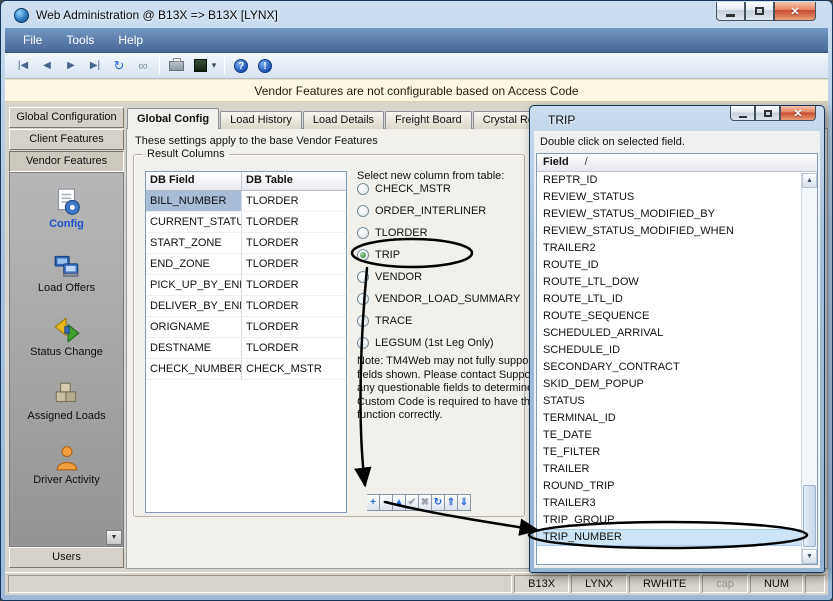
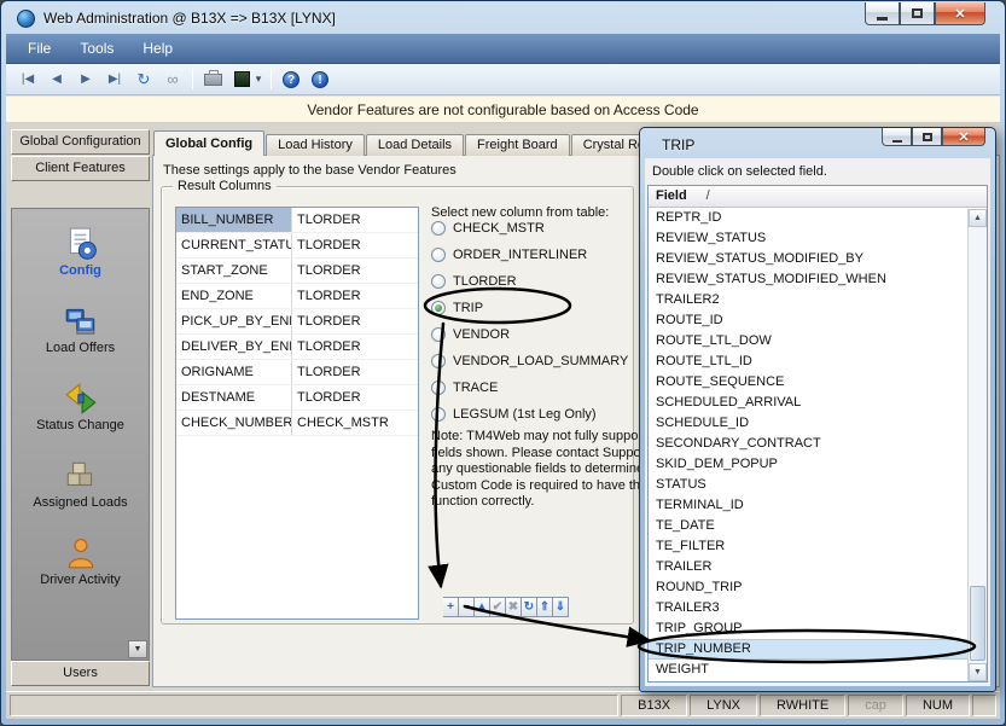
  Web Administration @ B13X => B13X [LYNX]
  ✕
  File
  Tools
  Help
  |◀
  ◀
  ▶
  ▶|
  ↻
  ∞
  ▾
  ?
  !
  Vendor Features are not configurable based on Access Code
  B13X
  LYNX
  RWHITE
  cap
  NUM
  Global Configuration
  Client Features
- Vendor Features
  Config
  Load Offers
  Status Change
  Assigned Loads
  Driver Activity
  Users
  Global Config
  Load History
  Load Details
  Freight Board
  These settings apply to the base Vendor Features
  Result Columns
- DB Field
- DB Table
  BILL_NUMBER
  TLORDER
  CURRENT_STATU
  TLORDER
  START_ZONE
  TLORDER
  END_ZONE
  TLORDER
  PICK_UP_BY_EN
  TLORDER
  DELIVER_BY_EN
  TLORDER
  ORIGNAME
  TLORDER
  DESTNAME
  TLORDER
  CHECK_NUMBER
  CHECK_MSTR
  Select new column from table:
  CHECK_MSTR
  ORDER_INTERLINER
  TLORDER
  TRIP
  VENDOR
  VENDOR_LOAD_SUMMARY
  TRACE
  LEGSUM (1st Leg Only)
  ote: TM4Web may not fully suppo felds shown. Please contact Suppo ny questionable fields to determin ustom Code is required to have th function correctly.
  +
  ▲
  ✔
  ✖
  ↻
  ⇑
  ⇓
  TRIP
  ✕
  Double click on selected field.
  Field /
  REPTR_ID
  REVIEW_STATUS
  REVIEW_STATUS_MODIFIED_BY
  REVIEW_STATUS_MODIFIED_WHEN
  TRAILER2
  ROUTE_ID
  ROUTE_LTL_DOW
  ROUTE_LTL_ID
  ROUTE_SEQUENCE
  SCHEDULED_ARRIVAL
  SCHEDULE_ID
  SECONDARY_CONTRACT
  SKID_DEM_POPUP
  STATUS
  TERMINAL_ID
  TE_DATE
  TE_FILTER
  TRAILER
  ROUND_TRIP
  TRAILER3
  TRIP_GROUP
  TRIP_NUMBER
+ WEIGHT
